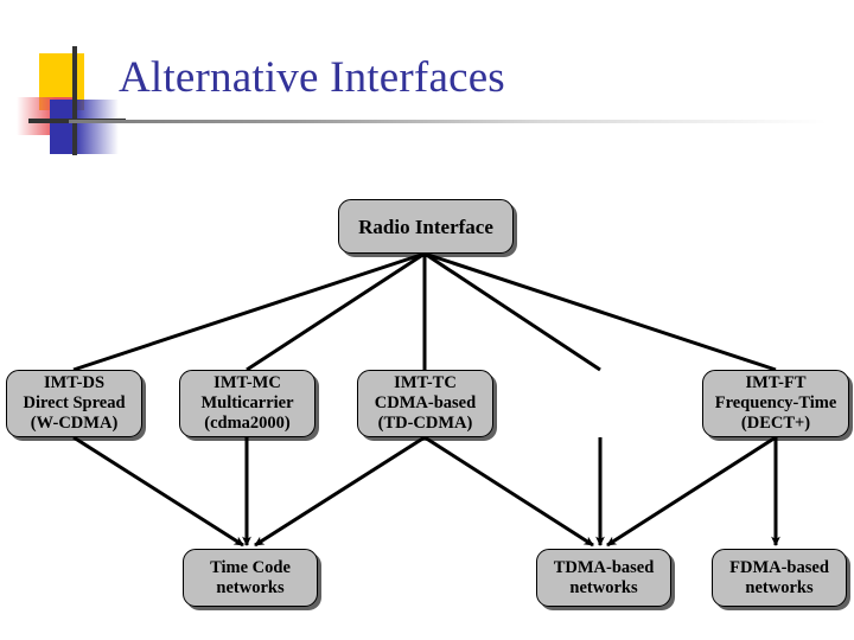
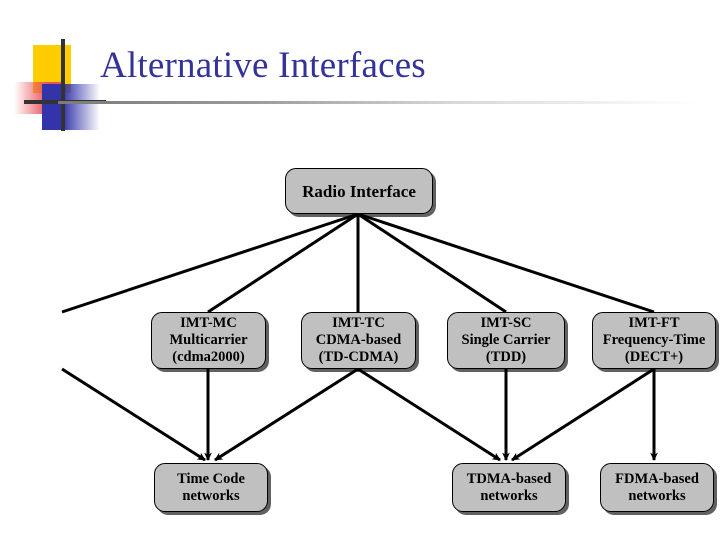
  Alternative Interfaces
  Radio Interface
- IMT-DS
- Direct Spread
- (W-CDMA)
  IMT-MC
  Multicarrier
  (cdma2000)
  IMT-TC
  CDMA-based
  (TD-CDMA)
+ IMT-SC
+ Single Carrier
+ (TDD)
  IMT-FT
  Frequency-Time
  (DECT+)
  Time Code
  networks
  TDMA-based
  networks
  FDMA-based
  networks
